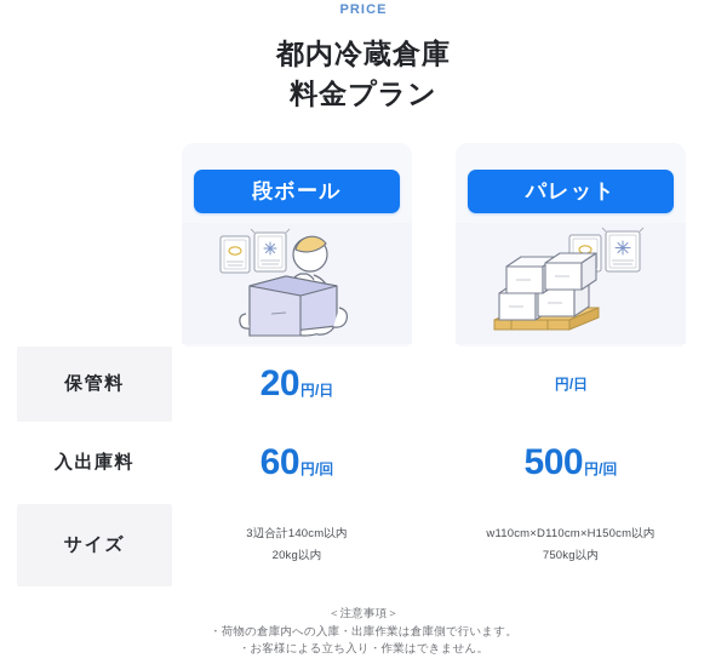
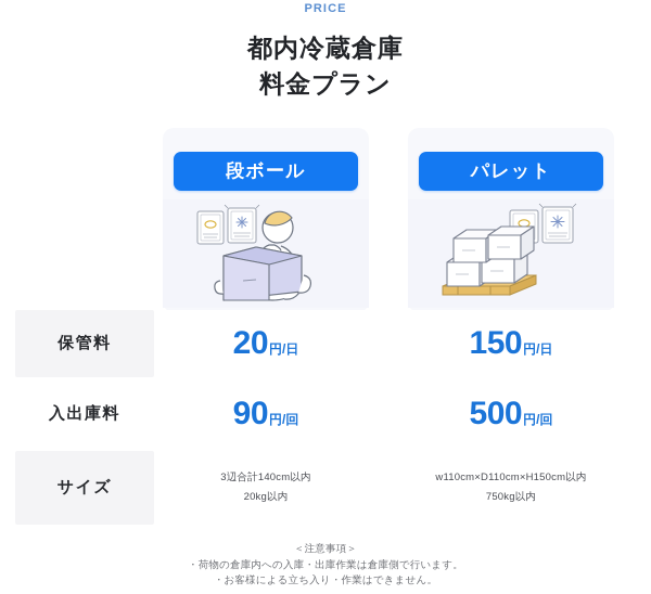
  PRICE
  都内冷蔵倉庫
  料金プラン
  段ボール
  パレット
  保管料
  20
  円/日
+ 150
  円/日
  入出庫料
- 60
+ 90
  円/回
  500
  円/回
  サイズ
  3辺合計140cm以内
  20kg以内
  w110cm×D110cm×H150cm以内
  750kg以内
  ＜注意事項＞
  ・荷物の倉庫内への入庫・出庫作業は倉庫側で行います。
  ・お客様による立ち入り・作業はできません。
